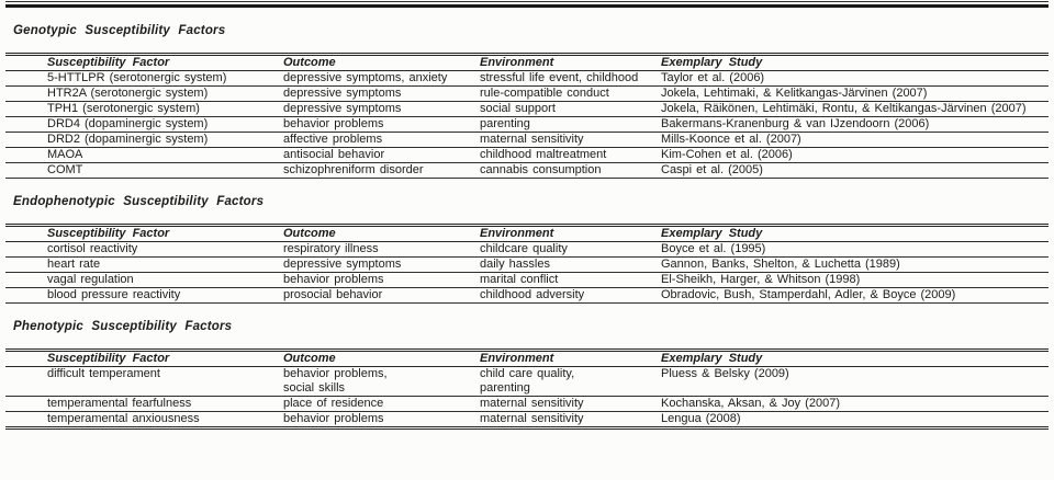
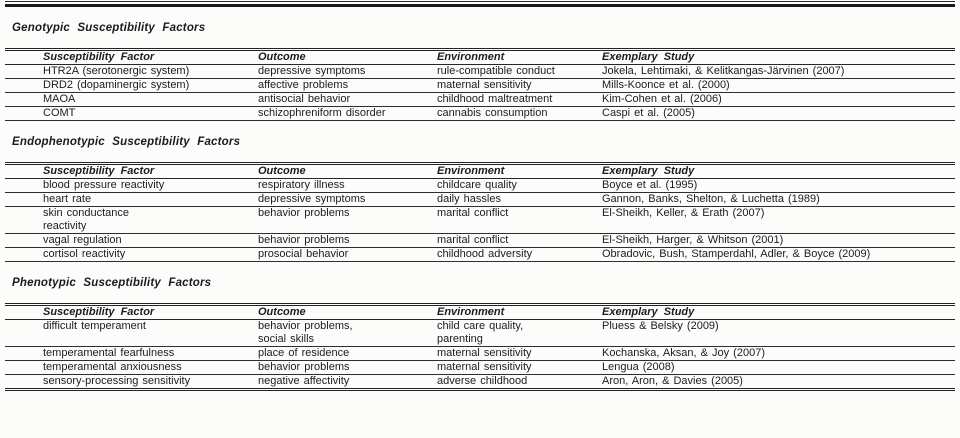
  Genotypic Susceptibility Factors
  Susceptibility Factor	Outcome	Environment	Exemplary Study
- 5-HTTLPR (serotonergic system)	depressive symptoms, anxiety	stressful life event, childhood	Taylor et al. (2006)
  HTR2A (serotonergic system)	depressive symptoms	rule-compatible conduct	Jokela, Lehtimaki, & Kelitkangas-Järvinen (2007)
- TPH1 (serotonergic system)	depressive symptoms	social support	Jokela, Räikönen, Lehtimäki, Rontu, & Keltikangas-Järvinen (2007)
- DRD4 (dopaminergic system)	behavior problems	parenting	Bakermans-Kranenburg & van IJzendoorn (2006)
- DRD2 (dopaminergic system)	affective problems	maternal sensitivity	Mills-Koonce et al. (2007)
+ DRD2 (dopaminergic system)	affective problems	maternal sensitivity	Mills-Koonce et al. (2000)
  MAOA	antisocial behavior	childhood maltreatment	Kim-Cohen et al. (2006)
  COMT	schizophreniform disorder	cannabis consumption	Caspi et al. (2005)
  Endophenotypic Susceptibility Factors
  Susceptibility Factor	Outcome	Environment	Exemplary Study
- cortisol reactivity	respiratory illness	childcare quality	Boyce et al. (1995)
+ blood pressure reactivity	respiratory illness	childcare quality	Boyce et al. (1995)
  heart rate	depressive symptoms	daily hassles	Gannon, Banks, Shelton, & Luchetta (1989)
+ skin conductance reactivity	behavior problems	marital conflict	El-Sheikh, Keller, & Erath (2007)
- vagal regulation	behavior problems	marital conflict	El-Sheikh, Harger, & Whitson (1998)
+ vagal regulation	behavior problems	marital conflict	El-Sheikh, Harger, & Whitson (2001)
- blood pressure reactivity	prosocial behavior	childhood adversity	Obradovic, Bush, Stamperdahl, Adler, & Boyce (2009)
+ cortisol reactivity	prosocial behavior	childhood adversity	Obradovic, Bush, Stamperdahl, Adler, & Boyce (2009)
  Phenotypic Susceptibility Factors
  Susceptibility Factor	Outcome	Environment	Exemplary Study
  difficult temperament	behavior problems, social skills	child care quality, parenting	Pluess & Belsky (2009)
  temperamental fearfulness	place of residence	maternal sensitivity	Kochanska, Aksan, & Joy (2007)
  temperamental anxiousness	behavior problems	maternal sensitivity	Lengua (2008)
+ sensory-processing sensitivity	negative affectivity	adverse childhood	Aron, Aron, & Davies (2005)
